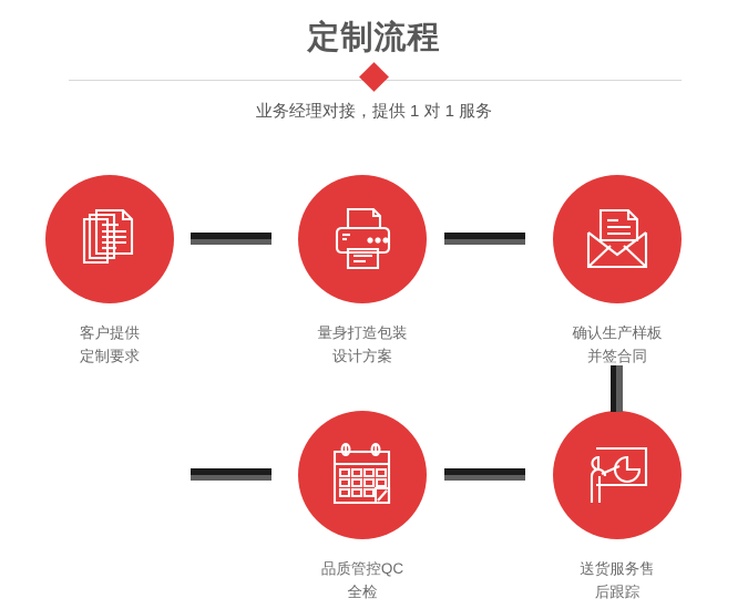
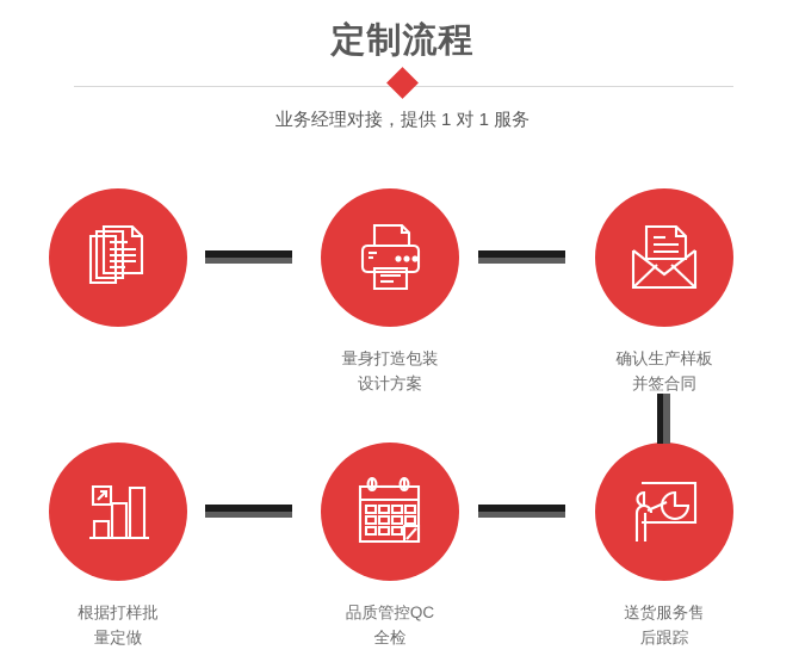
  定制流程
  业务经理对接，提供 1 对 1 服务
- 客户提供
- 定制要求
  量身打造包装
  设计方案
  确认生产样板
  并签合同
+ 根据打样批
+ 量定做
  品质管控QC
  全检
  送货服务售
  后跟踪
